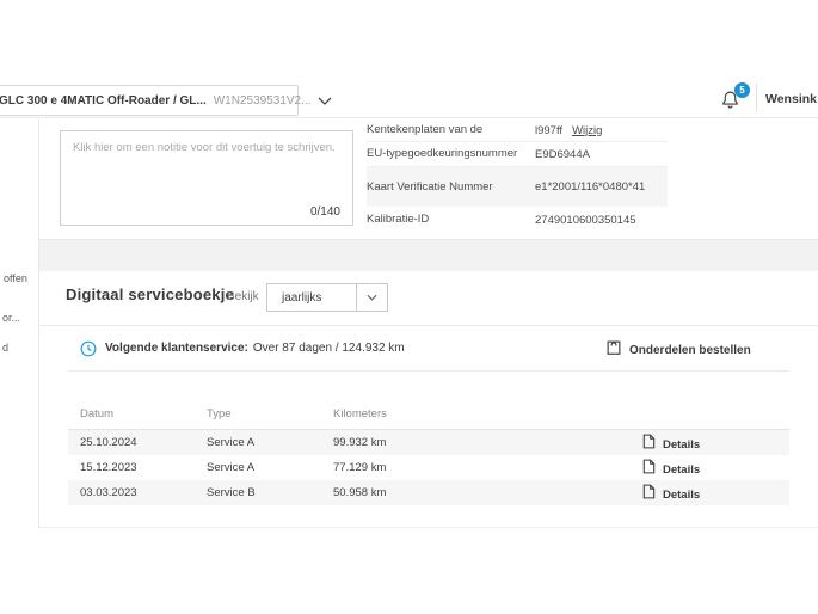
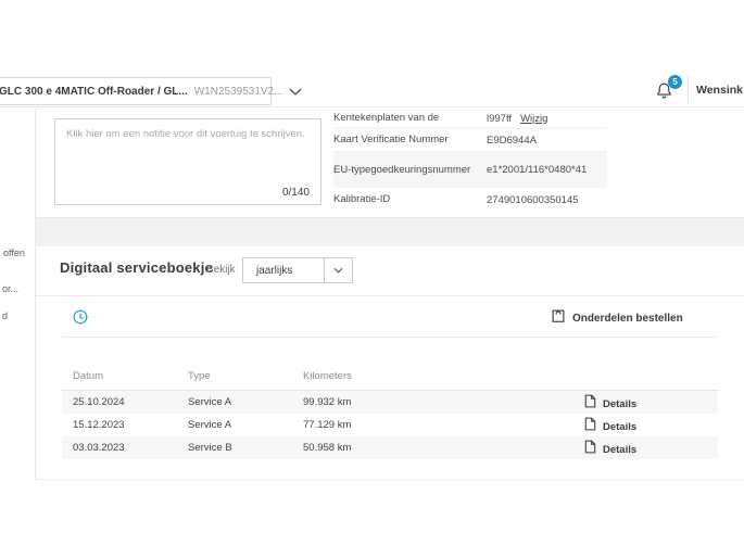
  GLC 300 e 4MATIC Off-Roader / GL...
  W1N2539531V2...
  5
  Wensink
  offen
  or...
  d
  Klik hier om een notitie voor dit voertuig te schrijven.
  0/140
  Kentekenplaten van de
  l997ff
  Wijzig
- EU-typegoedkeuringsnummer
+ Kaart Verificatie Nummer
  E9D6944A
- Kaart Verificatie Nummer
+ EU-typegoedkeuringsnummer
  e1*2001/116*0480*41
  Kalibratie-ID
  2749010600350145
  Digitaal serviceboekje
  Bekijk
  jaarlijks
- Volgende klantenservice: Over 87 dagen / 124.932 km
  Onderdelen bestellen
  Datum
  Type
  Kilometers
  25.10.2024
  Service A
  99.932 km
  Details
  15.12.2023
  Service A
  77.129 km
  Details
  03.03.2023
  Service B
  50.958 km
  Details
